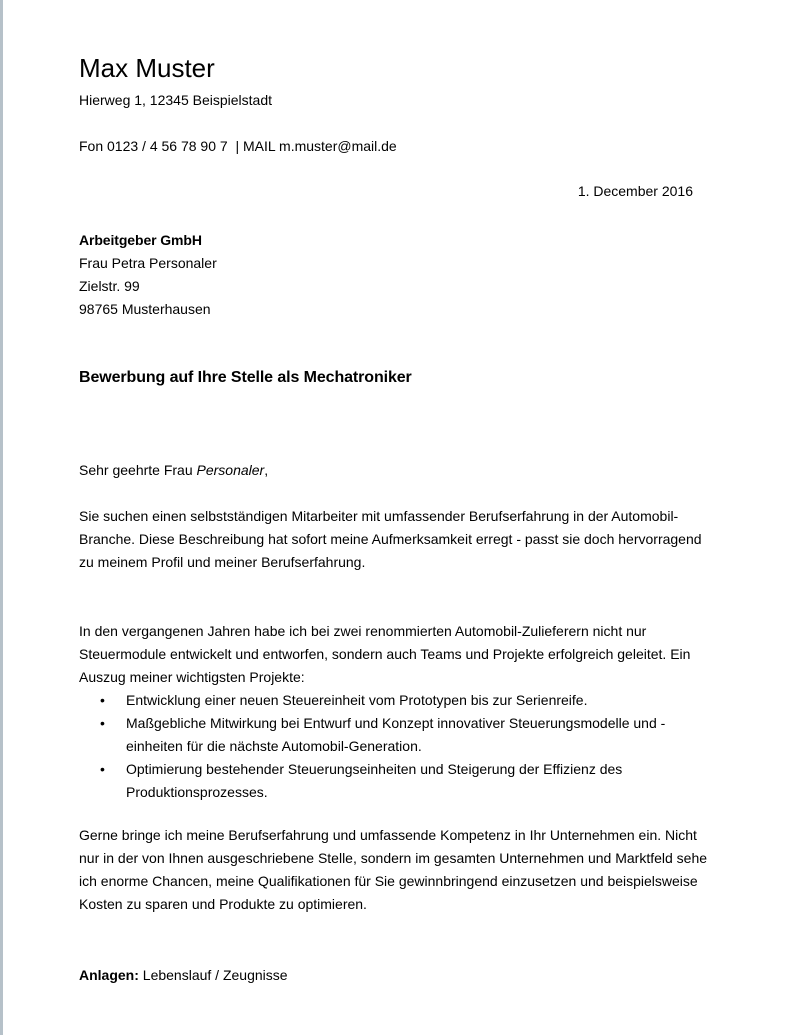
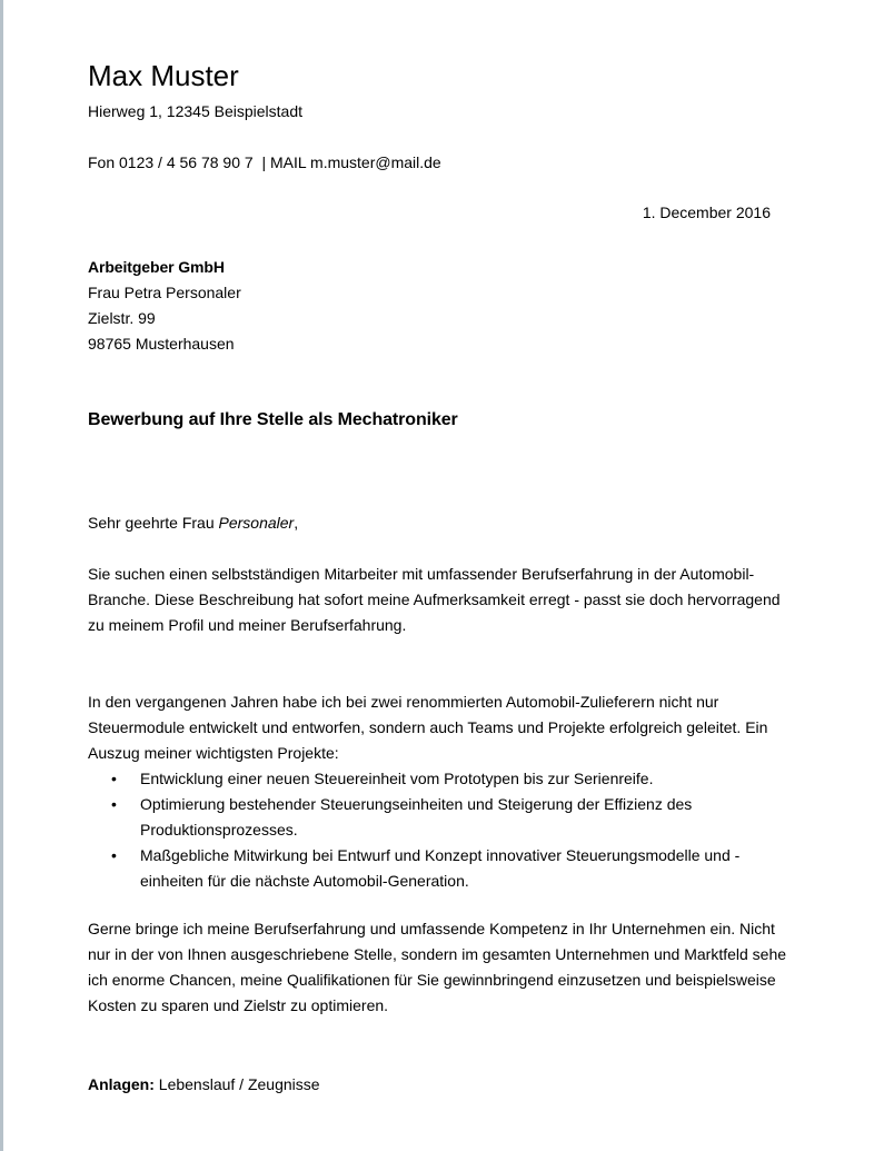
  Max Muster
  Hierweg 1, 12345 Beispielstadt
  Fon 0123 / 4 56 78 90 7 | MAIL m.muster@mail.de
  1. December 2016
  Arbeitgeber GmbH
  Frau Petra Personaler
  Zielstr. 99
  98765 Musterhausen
  Bewerbung auf Ihre Stelle als Mechatroniker
  Sehr geehrte Frau Personaler,
  Sie suchen einen selbstständigen Mitarbeiter mit umfassender Berufserfahrung in der Automobil-Branche. Diese Beschreibung hat sofort meine Aufmerksamkeit erregt - passt sie doch hervorragend zu meinem Profil und meiner Berufserfahrung.
  In den vergangenen Jahren habe ich bei zwei renommierten Automobil-Zulieferern nicht nur Steuermodule entwickelt und entworfen, sondern auch Teams und Projekte erfolgreich geleitet. Ein Auszug meiner wichtigsten Projekte:
  •
  Entwicklung einer neuen Steuereinheit vom Prototypen bis zur Serienreife.
  •
- Maßgebliche Mitwirkung bei Entwurf und Konzept innovativer Steuerungsmodelle und -einheiten für die nächste Automobil-Generation.
+ Optimierung bestehender Steuerungseinheiten und Steigerung der Effizienz des Produktionsprozesses.
  •
- Optimierung bestehender Steuerungseinheiten und Steigerung der Effizienz des Produktionsprozesses.
+ Maßgebliche Mitwirkung bei Entwurf und Konzept innovativer Steuerungsmodelle und -einheiten für die nächste Automobil-Generation.
- Gerne bringe ich meine Berufserfahrung und umfassende Kompetenz in Ihr Unternehmen ein. Nicht nur in der von Ihnen ausgeschriebene Stelle, sondern im gesamten Unternehmen und Marktfeld sehe ich enorme Chancen, meine Qualifikationen für Sie gewinnbringend einzusetzen und beispielsweise Kosten zu sparen und Produkte zu optimieren.
+ Gerne bringe ich meine Berufserfahrung und umfassende Kompetenz in Ihr Unternehmen ein. Nicht nur in der von Ihnen ausgeschriebene Stelle, sondern im gesamten Unternehmen und Marktfeld sehe ich enorme Chancen, meine Qualifikationen für Sie gewinnbringend einzusetzen und beispielsweise Kosten zu sparen und Zielstr zu optimieren.
  Anlagen: Lebenslauf / Zeugnisse
